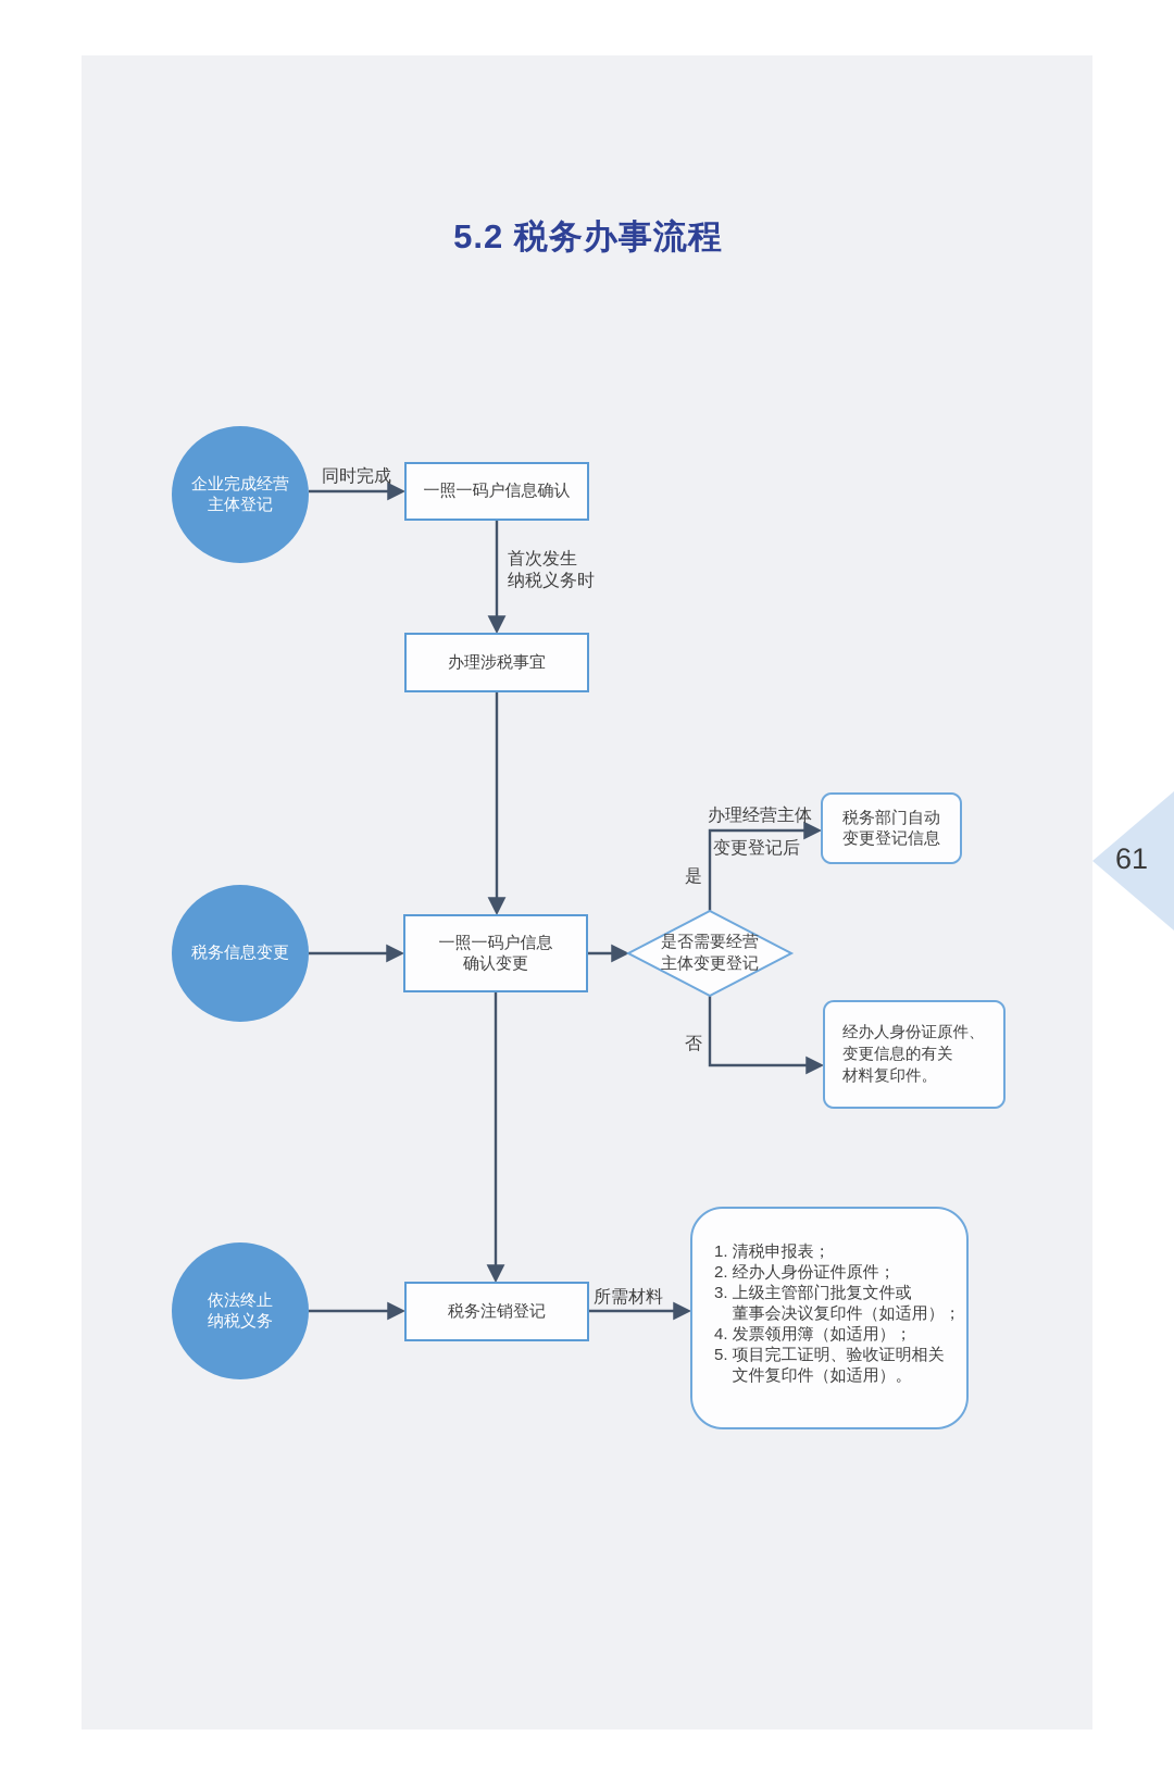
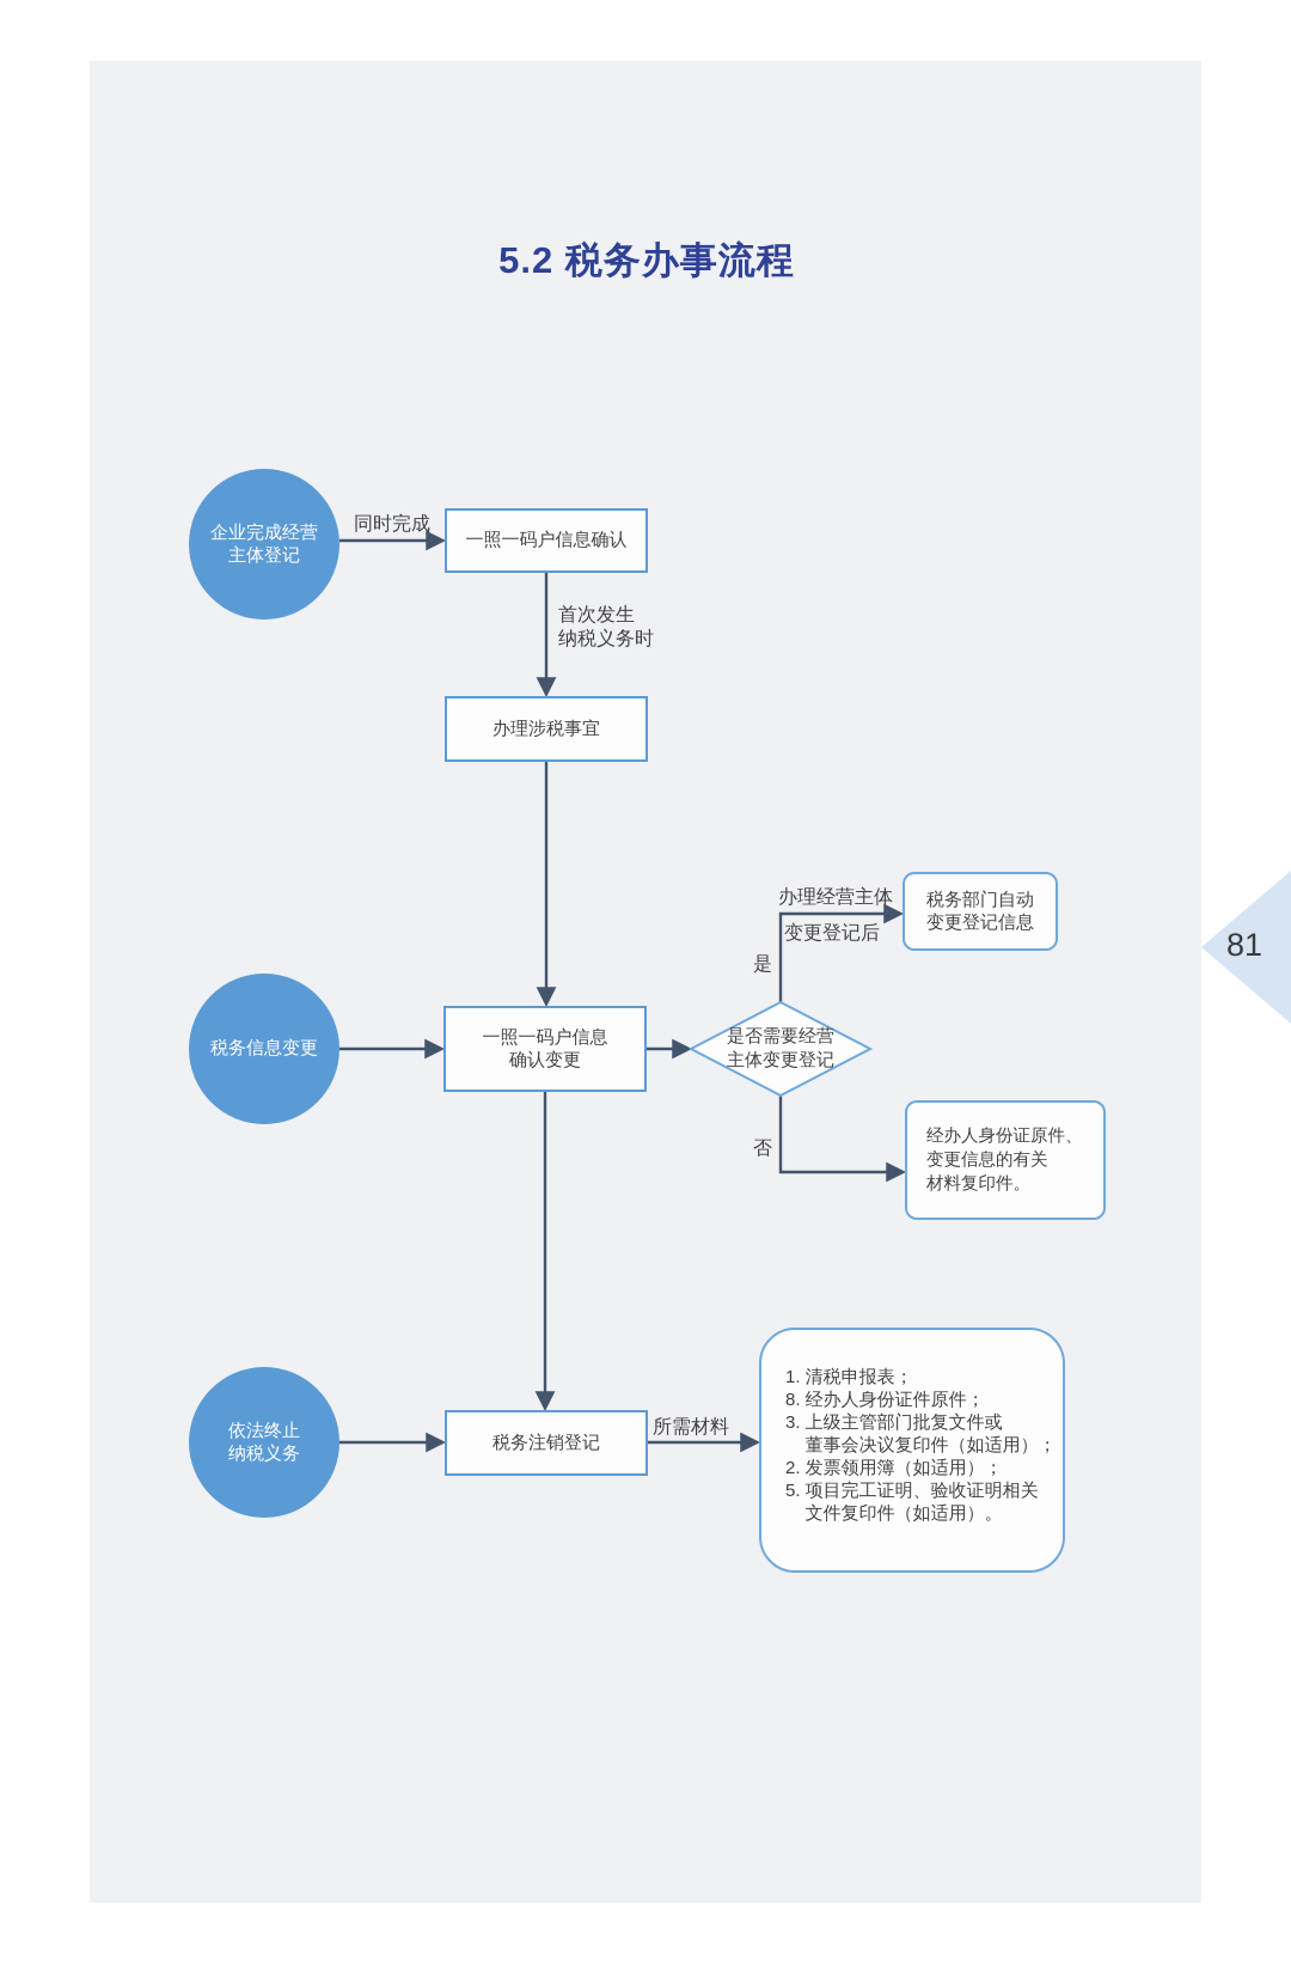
  5.2 税务办事流程
  企业完成经营
  主体登记
  一照一码户信息确认
  办理涉税事宜
  税务信息变更
  一照一码户信息
  确认变更
  是否需要经营
  主体变更登记
  税务部门自动
  变更登记信息
  经办人身份证原件、
  变更信息的有关
  材料复印件。
  依法终止
  纳税义务
  税务注销登记
  1. 清税申报表；
- 2. 经办人身份证件原件；
+ 8. 经办人身份证件原件；
  3. 上级主管部门批复文件或
  董事会决议复印件（如适用）；
- 4. 发票领用簿（如适用）；
+ 2. 发票领用簿（如适用）；
  5. 项目完工证明、验收证明相关
  文件复印件（如适用）。
  同时完成
  首次发生
  纳税义务时
  办理经营主体
  变更登记后
  是
  否
  所需材料
- 61
+ 81
